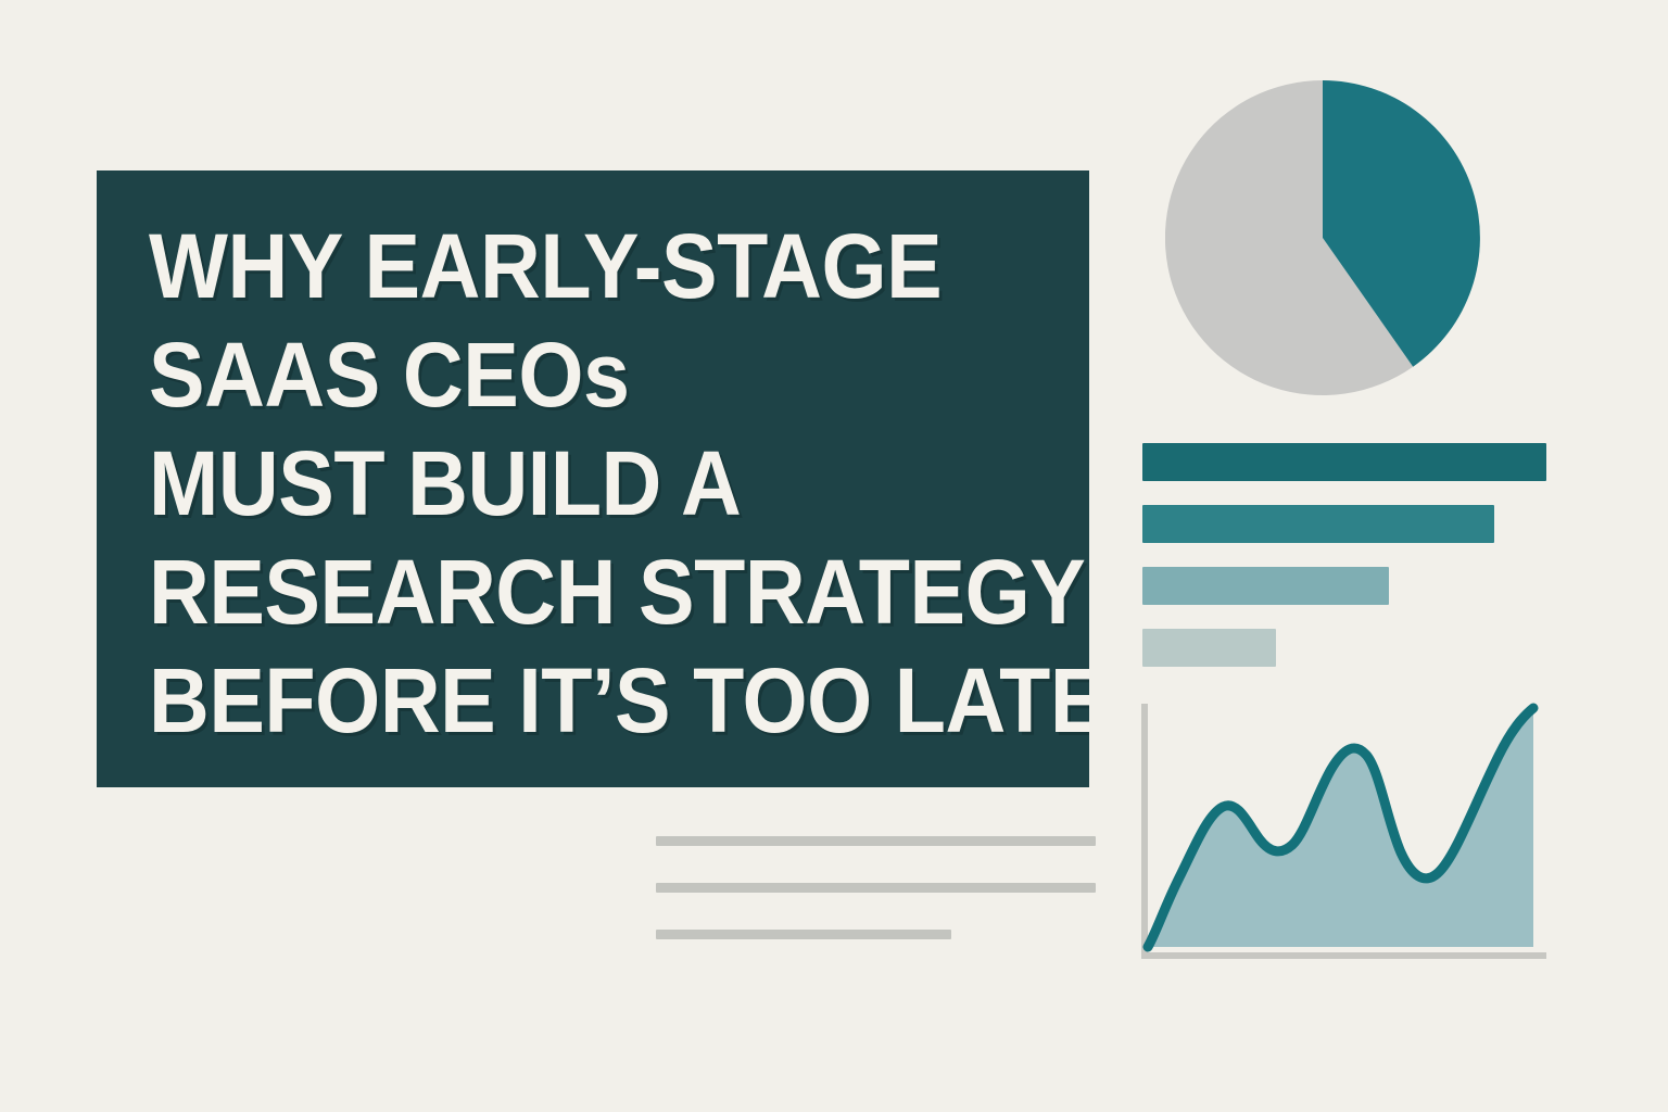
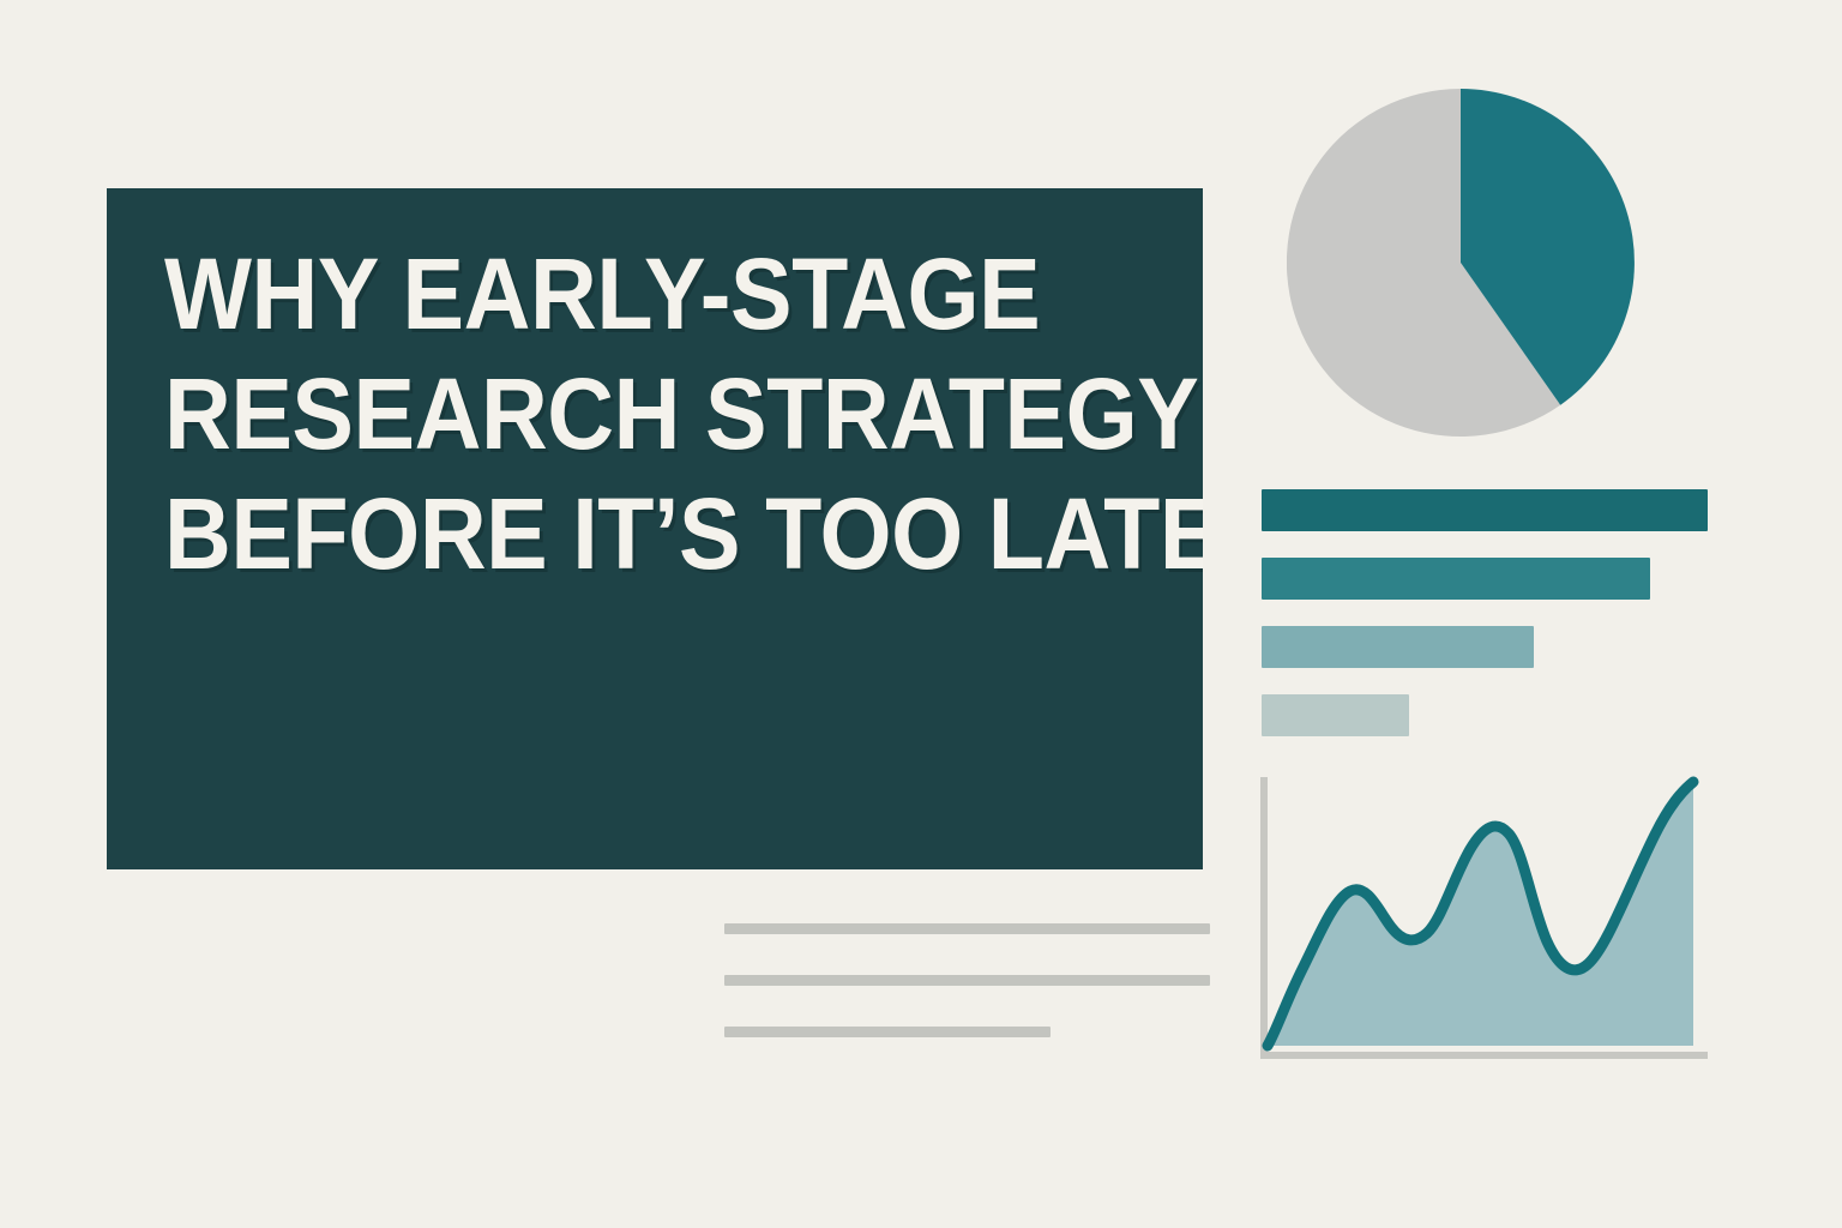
  WHY EARLY-STAGE
- SAAS CEOs
- MUST BUILD A
  RESEARCH STRATEGY
  BEFORE IT’S TOO LATE
